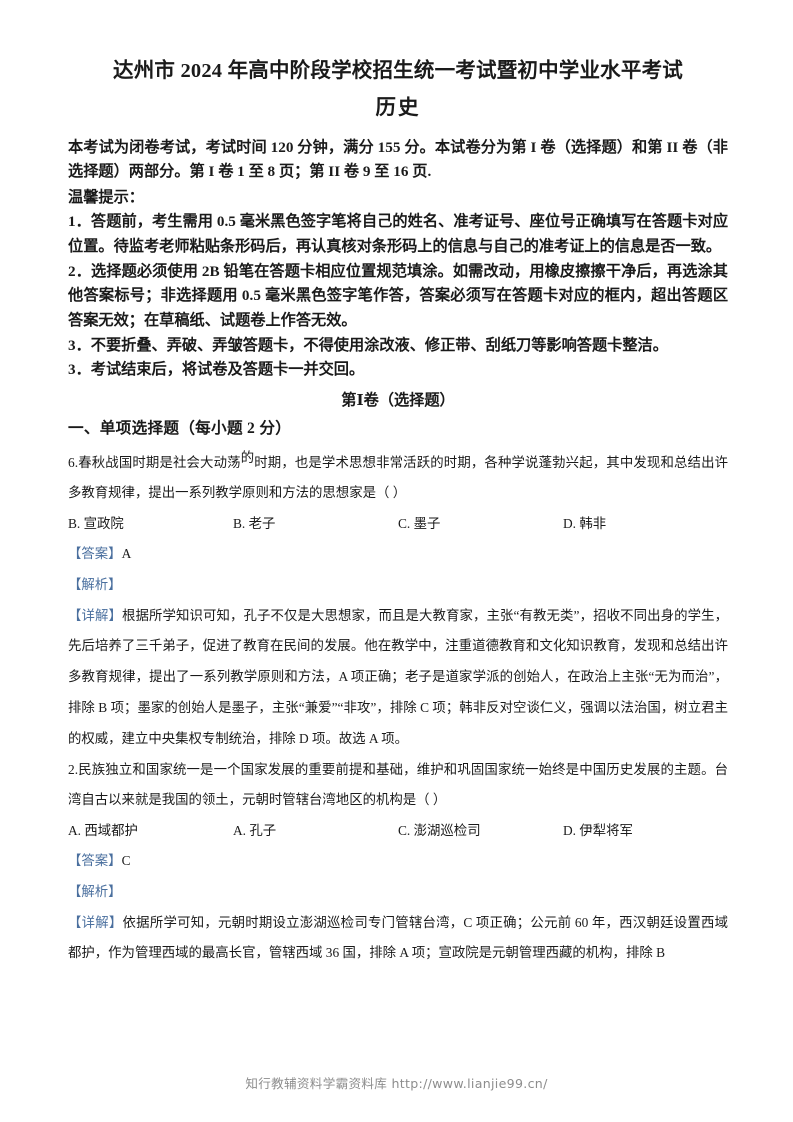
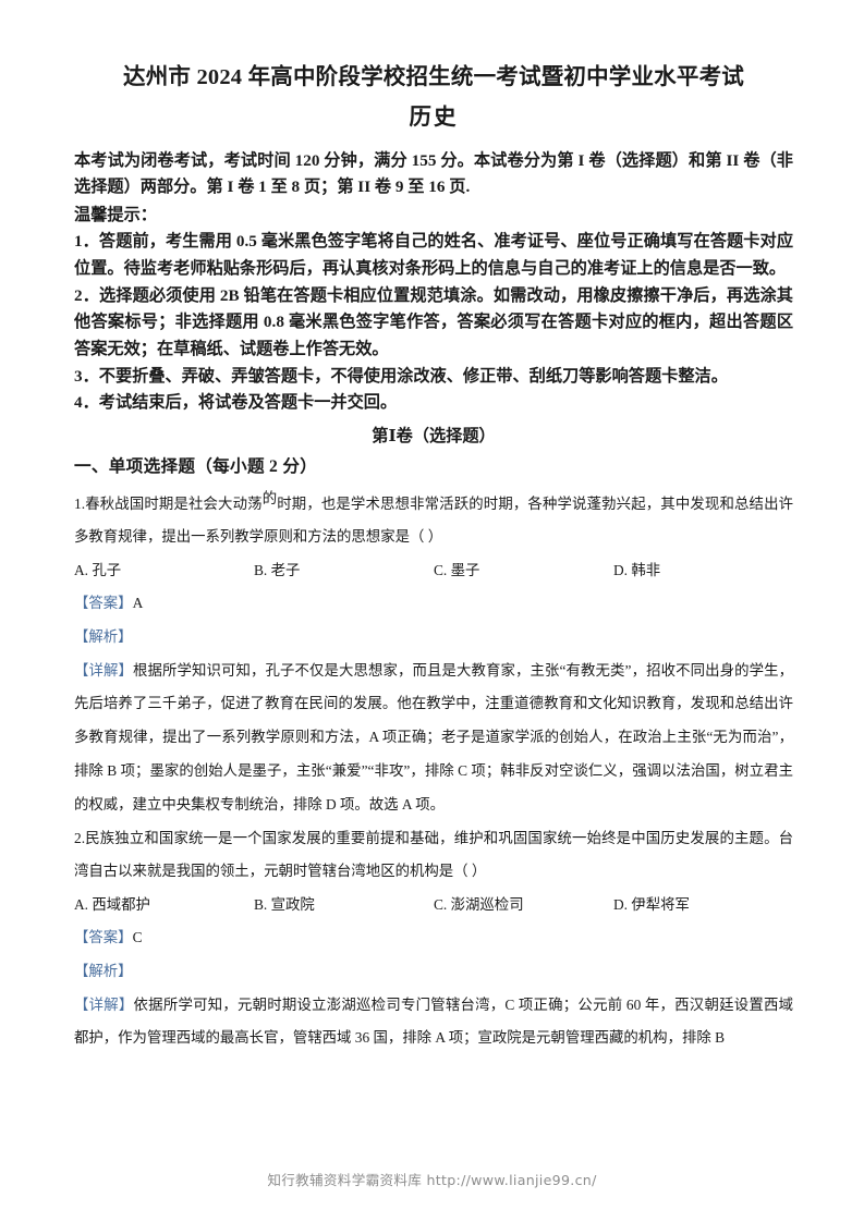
  达州市 2024 年高中阶段学校招生统一考试暨初中学业水平考试
  历史
  本考试为闭卷考试，考试时间 120 分钟，满分 155 分。本试卷分为第 I 卷（选择题）和第 II 卷（非选择题）两部分。第 I 卷 1 至 8 页；第 II 卷 9 至 16 页.
  温馨提示：
  1．答题前，考生需用 0.5 毫米黑色签字笔将自己的姓名、准考证号、座位号正确填写在答题卡对应位置。待监考老师粘贴条形码后，再认真核对条形码上的信息与自己的准考证上的信息是否一致。
- 2．选择题必须使用 2B 铅笔在答题卡相应位置规范填涂。如需改动，用橡皮擦擦干净后，再选涂其他答案标号；非选择题用 0.5 毫米黑色签字笔作答，答案必须写在答题卡对应的框内，超出答题区答案无效；在草稿纸、试题卷上作答无效。
+ 2．选择题必须使用 2B 铅笔在答题卡相应位置规范填涂。如需改动，用橡皮擦擦干净后，再选涂其他答案标号；非选择题用 0.8 毫米黑色签字笔作答，答案必须写在答题卡对应的框内，超出答题区答案无效；在草稿纸、试题卷上作答无效。
  3．不要折叠、弄破、弄皱答题卡，不得使用涂改液、修正带、刮纸刀等影响答题卡整洁。
- 3．考试结束后，将试卷及答题卡一并交回。
+ 4．考试结束后，将试卷及答题卡一并交回。
  第Ⅰ卷（选择题）
  一、单项选择题（每小题 2 分）
- 6.春秋战国时期是社会大动荡的时期，也是学术思想非常活跃的时期，各种学说蓬勃兴起，其中发现和总结出许多教育规律，提出一系列教学原则和方法的思想家是（ ）
+ 1.春秋战国时期是社会大动荡的时期，也是学术思想非常活跃的时期，各种学说蓬勃兴起，其中发现和总结出许多教育规律，提出一系列教学原则和方法的思想家是（ ）
- B. 宣政院
+ A. 孔子
  B. 老子
  C. 墨子
  D. 韩非
  【答案】A
  【解析】
  【详解】根据所学知识可知，孔子不仅是大思想家，而且是大教育家，主张“有教无类”，招收不同出身的学生，先后培养了三千弟子，促进了教育在民间的发展。他在教学中，注重道德教育和文化知识教育，发现和总结出许多教育规律，提出了一系列教学原则和方法，A 项正确；老子是道家学派的创始人，在政治上主张“无为而治”，排除 B 项；墨家的创始人是墨子，主张“兼爱”“非攻”，排除 C 项；韩非反对空谈仁义，强调以法治国，树立君主的权威，建立中央集权专制统治，排除 D 项。故选 A 项。
  2.民族独立和国家统一是一个国家发展的重要前提和基础，维护和巩固国家统一始终是中国历史发展的主题。台湾自古以来就是我国的领土，元朝时管辖台湾地区的机构是（ ）
  A. 西域都护
- A. 孔子
+ B. 宣政院
  C. 澎湖巡检司
  D. 伊犁将军
  【答案】C
  【解析】
  【详解】依据所学可知，元朝时期设立澎湖巡检司专门管辖台湾，C 项正确；公元前 60 年，西汉朝廷设置西域都护，作为管理西域的最高长官，管辖西域 36 国，排除 A 项；宣政院是元朝管理西藏的机构，排除 B
  知行教辅资料学霸资料库 http://www.lianjie99.cn/
